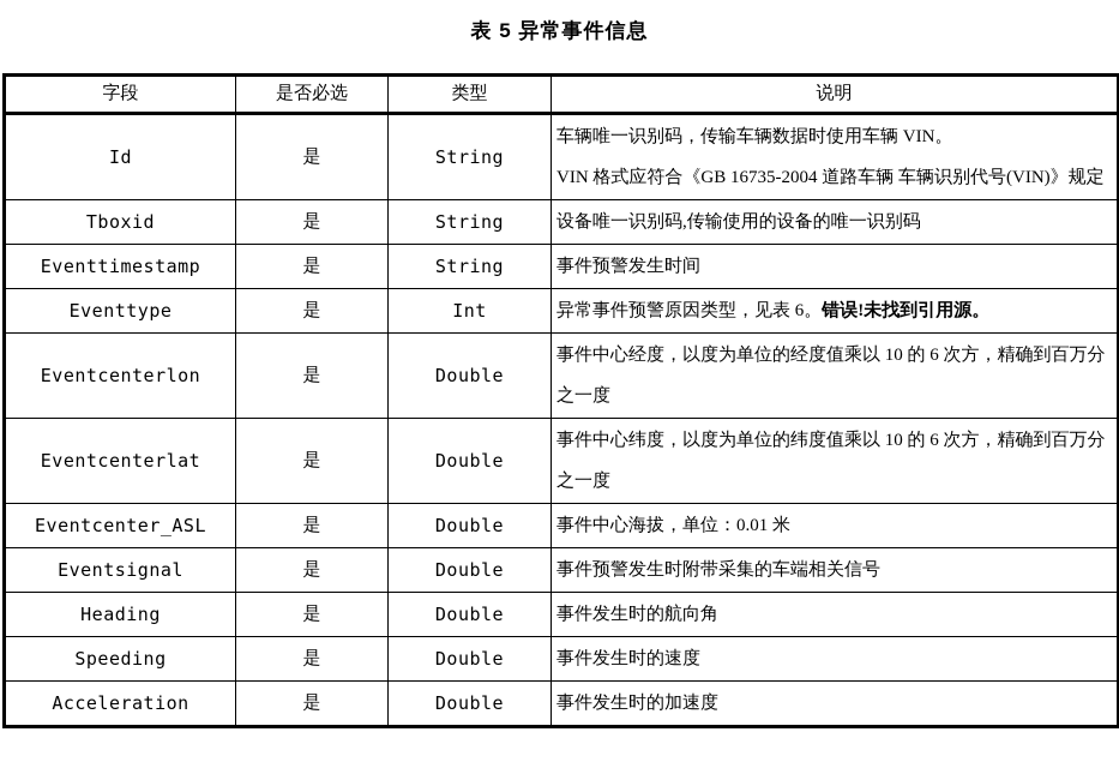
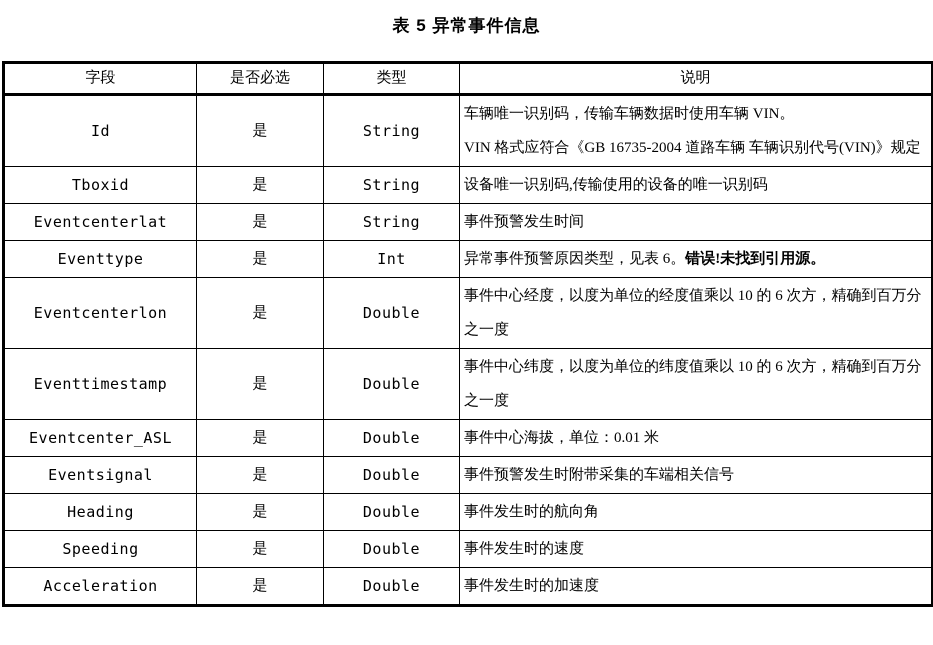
  表 5 异常事件信息
  字段	是否必选	类型	说明
  Id	是	String	车辆唯一识别码，传输车辆数据时使用车辆 VIN。 VIN 格式应符合《GB 16735-2004 道路车辆 车辆识别代号(VIN)》规定
  Tboxid	是	String	设备唯一识别码,传输使用的设备的唯一识别码
- Eventtimestamp	是	String	事件预警发生时间
+ Eventcenterlat	是	String	事件预警发生时间
  Eventtype	是	Int	异常事件预警原因类型，见表 6。错误!未找到引用源。
  Eventcenterlon	是	Double	事件中心经度，以度为单位的经度值乘以 10 的 6 次方，精确到百万分之一度
- Eventcenterlat	是	Double	事件中心纬度，以度为单位的纬度值乘以 10 的 6 次方，精确到百万分之一度
+ Eventtimestamp	是	Double	事件中心纬度，以度为单位的纬度值乘以 10 的 6 次方，精确到百万分之一度
  Eventcenter_ASL	是	Double	事件中心海拔，单位：0.01 米
  Eventsignal	是	Double	事件预警发生时附带采集的车端相关信号
  Heading	是	Double	事件发生时的航向角
  Speeding	是	Double	事件发生时的速度
  Acceleration	是	Double	事件发生时的加速度
